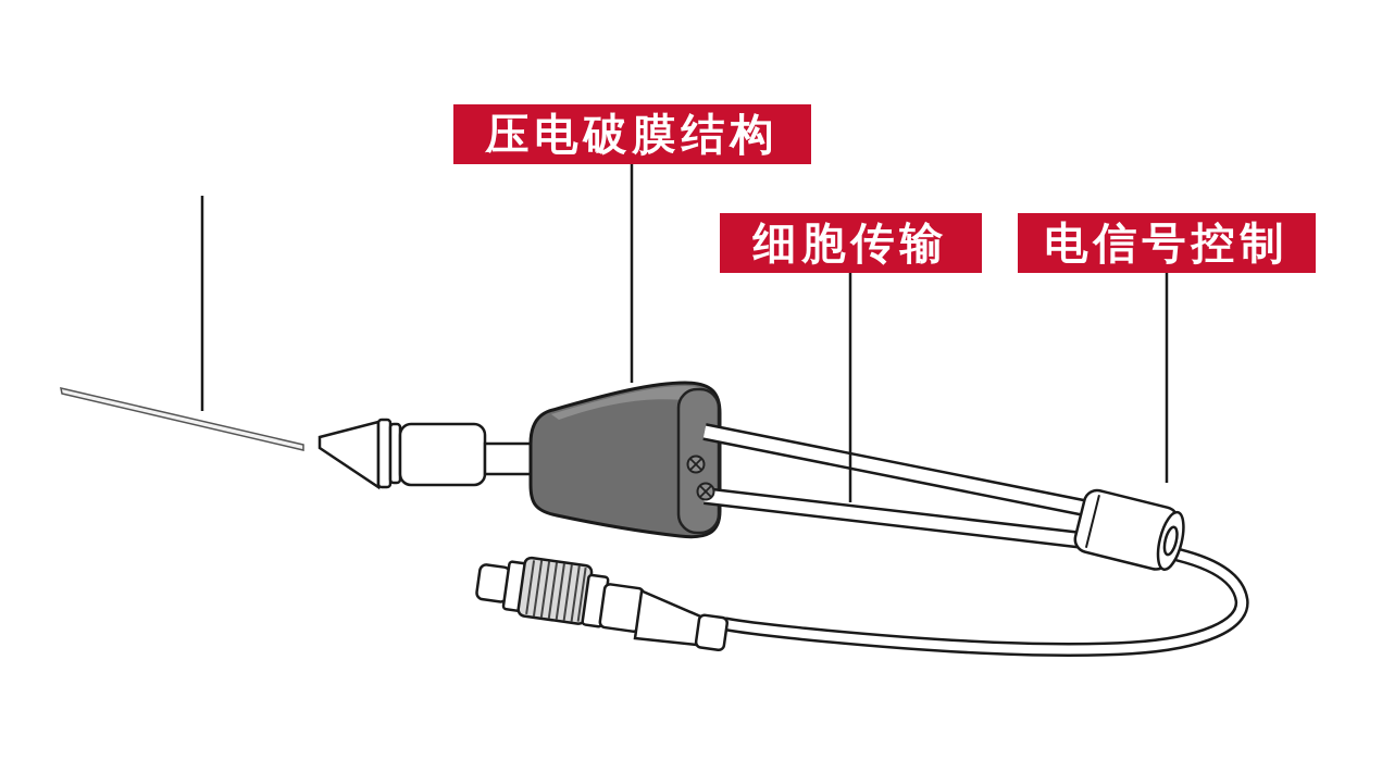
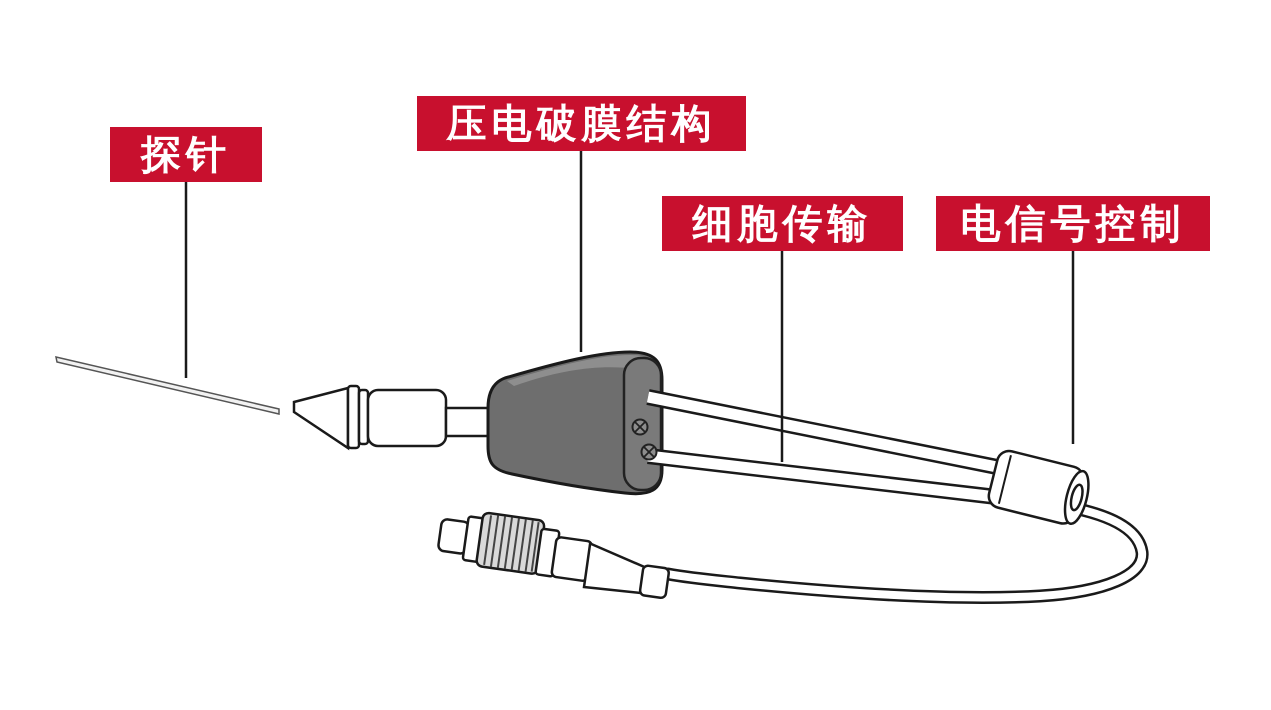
+ 探针
  压电破膜结构
  细胞传输
  电信号控制
